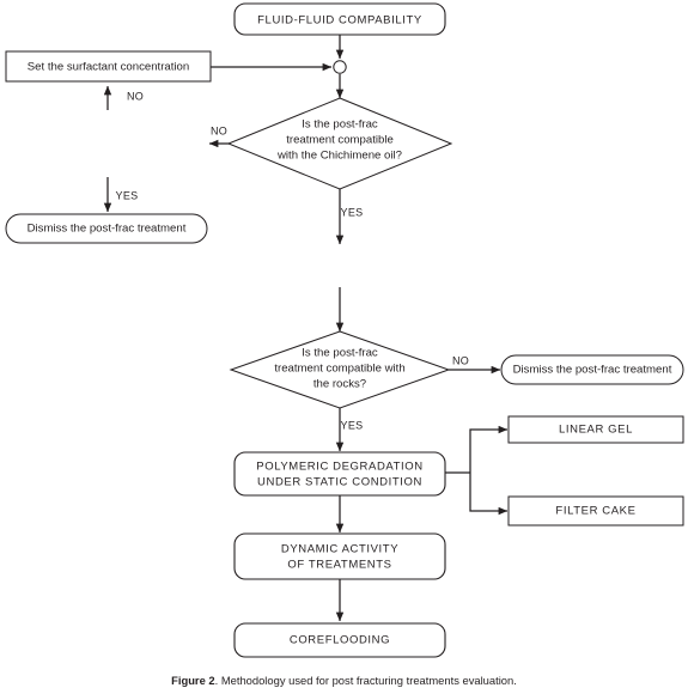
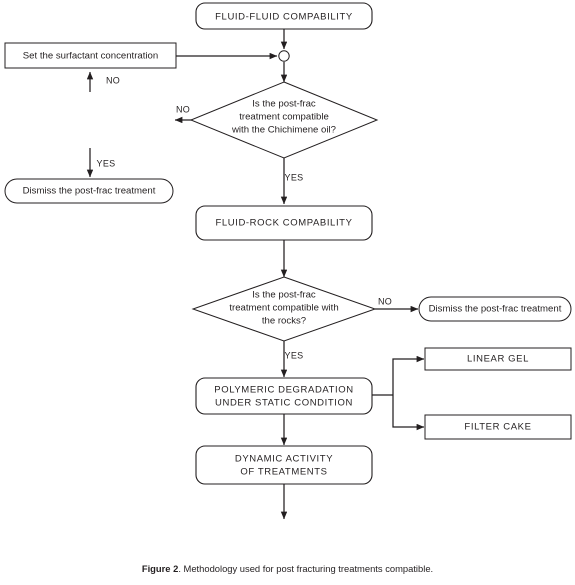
  FLUID-FLUID COMPABILITY
  Set the surfactant concentration
  Is the post-frac
  treatment compatible
  with the Chichimene oil?
  Dismiss the post-frac treatment
+ FLUID-ROCK COMPABILITY
  Is the post-frac
  treatment compatible with
  the rocks?
  Dismiss the post-frac treatment
  POLYMERIC DEGRADATION
  UNDER STATIC CONDITION
  LINEAR GEL
  FILTER CAKE
  DYNAMIC ACTIVITY
  OF TREATMENTS
- COREFLOODING
  NO
  NO
  YES
  YES
  NO
  YES
- Figure 2. Methodology used for post fracturing treatments evaluation.
+ Figure 2. Methodology used for post fracturing treatments compatible.
